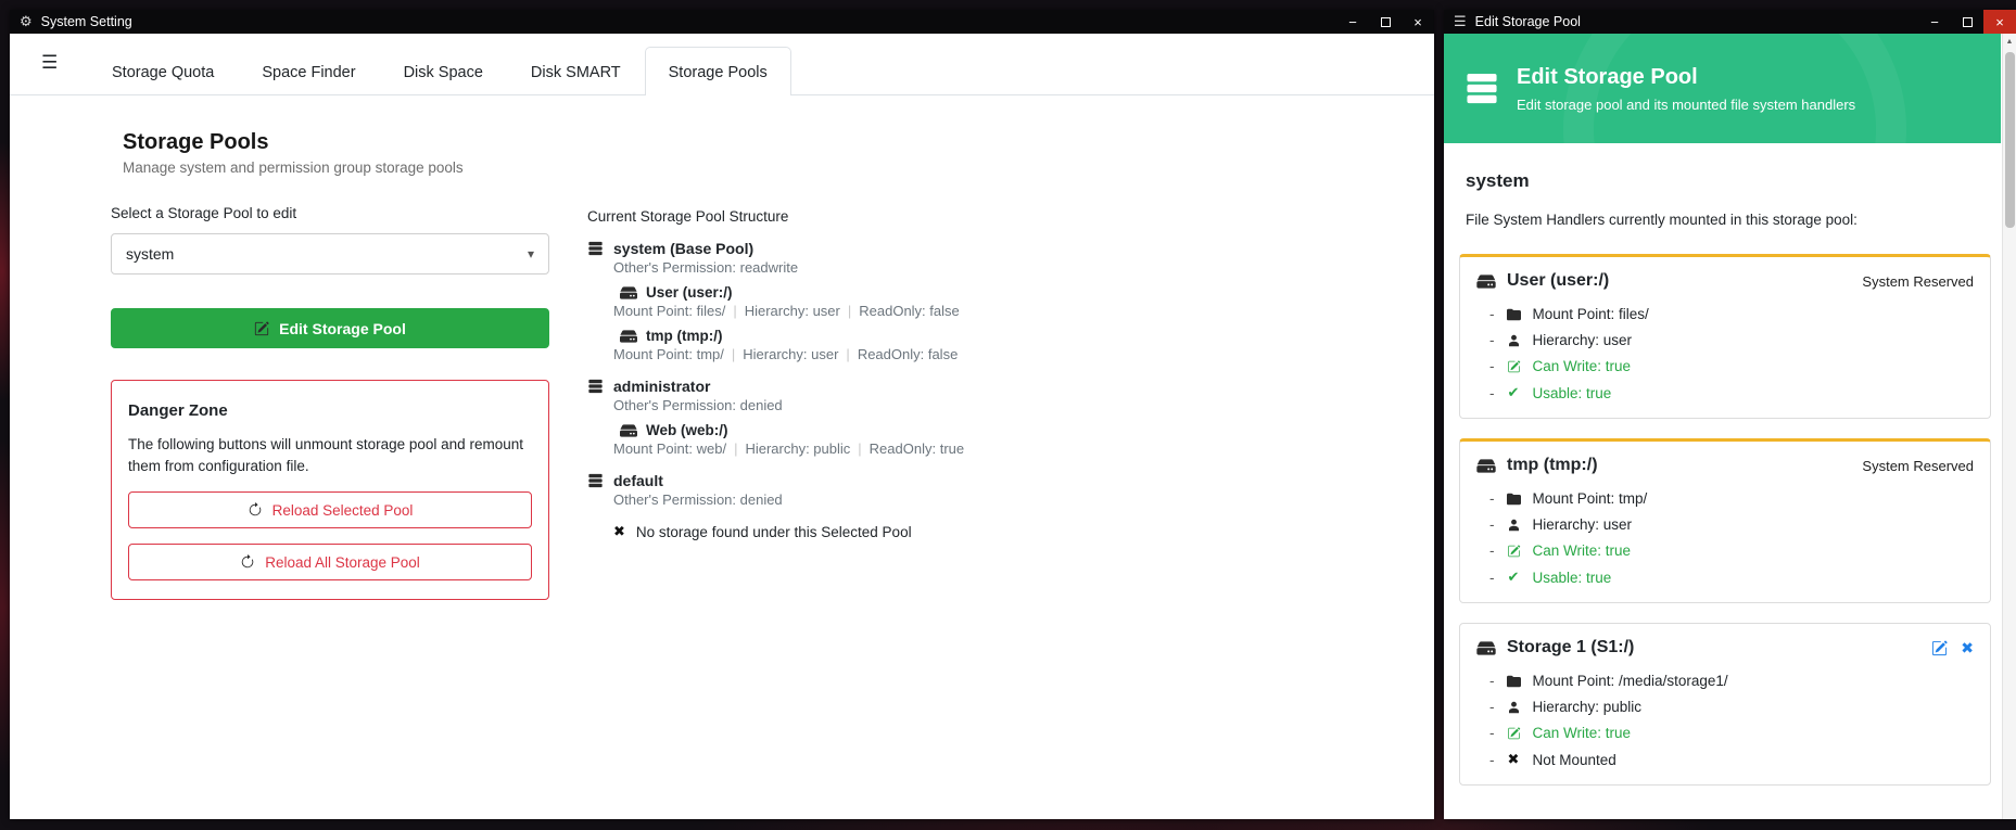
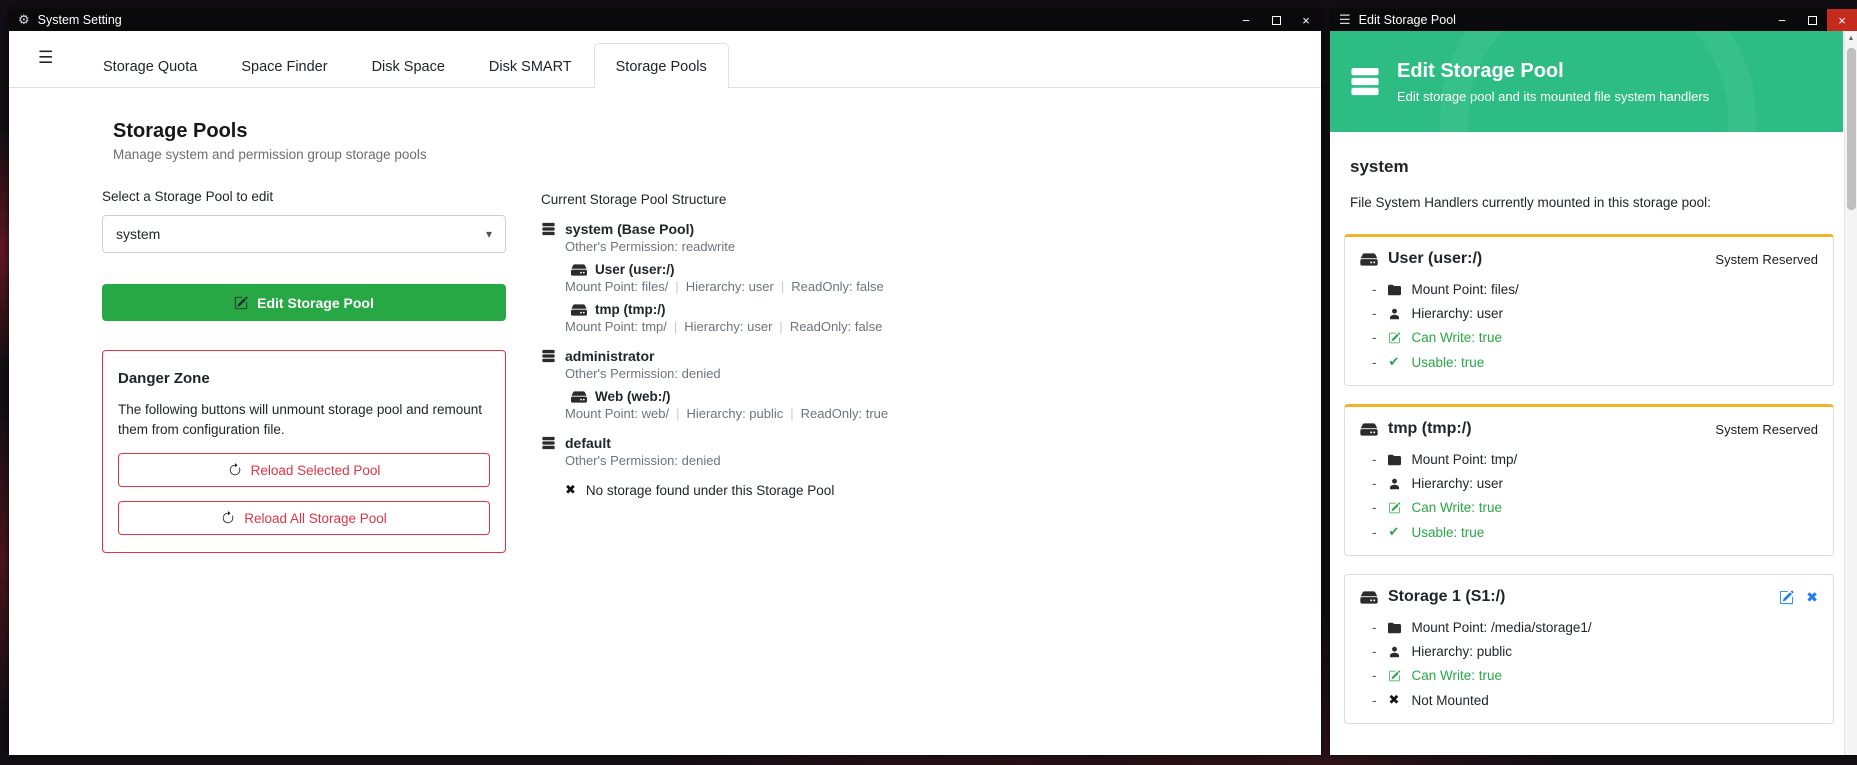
  ⚙
  System Setting
  −
  ×
  ☰
  Storage Quota
  Space Finder
  Disk Space
  Disk SMART
  Storage Pools
  Storage Pools
  Manage system and permission group storage pools
  Select a Storage Pool to edit
  system
  ▾
  Edit Storage Pool
  Danger Zone
  The following buttons will unmount storage pool and remount them from configuration file.
  Reload Selected Pool
  Reload All Storage Pool
  Current Storage Pool Structure
  system (Base Pool)
  Other's Permission: readwrite
  User (user:/)
  Mount Point: files/ | Hierarchy: user | ReadOnly: false
  tmp (tmp:/)
  Mount Point: tmp/ | Hierarchy: user | ReadOnly: false
  administrator
  Other's Permission: denied
  Web (web:/)
  Mount Point: web/ | Hierarchy: public | ReadOnly: true
  default
  Other's Permission: denied
  ✖
- No storage found under this Selected Pool
+ No storage found under this Storage Pool
  ☰
  Edit Storage Pool
  −
  ×
  Edit Storage Pool
  Edit storage pool and its mounted file system handlers
  system
  File System Handlers currently mounted in this storage pool:
  User (user:/)
  System Reserved
  -
  Mount Point: files/
  -
  Hierarchy: user
  -
  Can Write: true
  -
  ✔
  Usable: true
  tmp (tmp:/)
  System Reserved
  -
  Mount Point: tmp/
  -
  Hierarchy: user
  -
  Can Write: true
  -
  ✔
  Usable: true
  Storage 1 (S1:/)
  ✖
  -
  Mount Point: /media/storage1/
  -
  Hierarchy: public
  -
  Can Write: true
  -
  ✖
  Not Mounted
